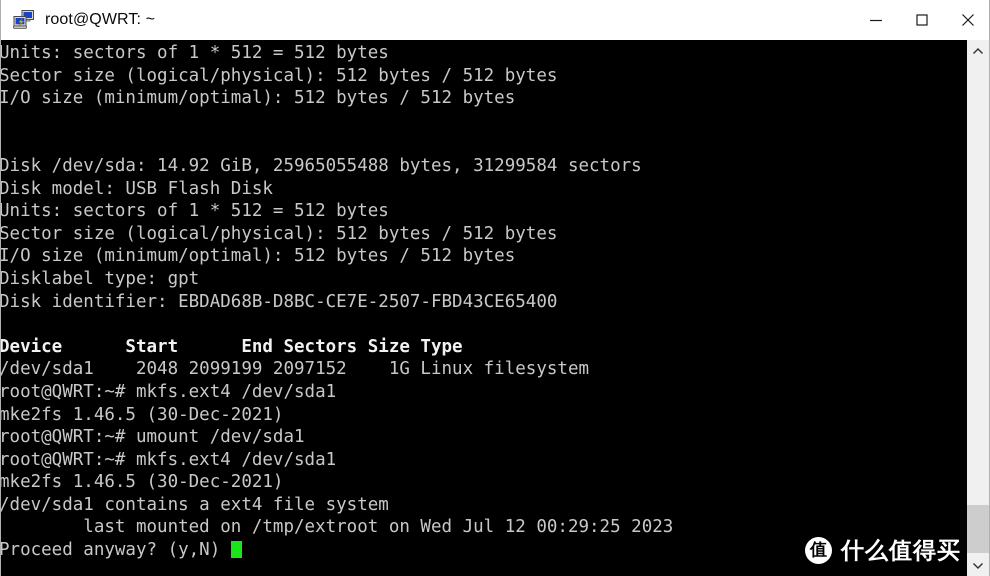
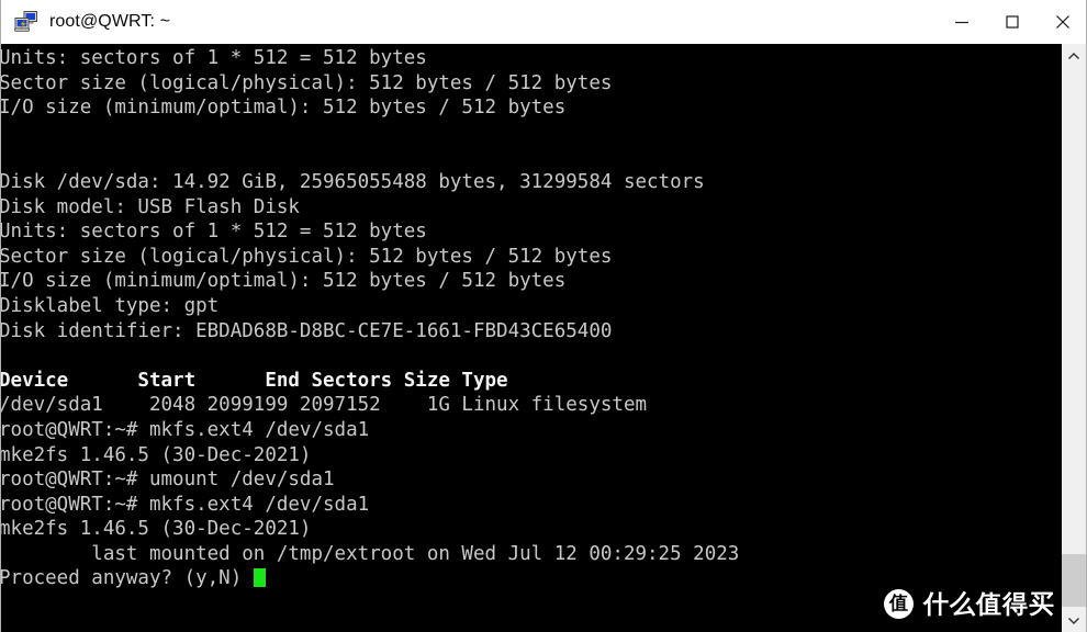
  root@QWRT: ~
  Units: sectors of 1 * 512 = 512 bytes
  Sector size (logical/physical): 512 bytes / 512 bytes
  I/O size (minimum/optimal): 512 bytes / 512 bytes
  Disk /dev/sda: 14.92 GiB, 25965055488 bytes, 31299584 sectors
  Disk model: USB Flash Disk
  Units: sectors of 1 * 512 = 512 bytes
  Sector size (logical/physical): 512 bytes / 512 bytes
  I/O size (minimum/optimal): 512 bytes / 512 bytes
  Disklabel type: gpt
- Disk identifier: EBDAD68B-D8BC-CE7E-2507-FBD43CE65400
+ Disk identifier: EBDAD68B-D8BC-CE7E-1661-FBD43CE65400
  Device Start End Sectors Size Type
  /dev/sda1 2048 2099199 2097152 1G Linux filesystem
  root@QWRT:~# mkfs.ext4 /dev/sda1
  mke2fs 1.46.5 (30-Dec-2021)
  root@QWRT:~# umount /dev/sda1
  root@QWRT:~# mkfs.ext4 /dev/sda1
  mke2fs 1.46.5 (30-Dec-2021)
- /dev/sda1 contains a ext4 file system
  last mounted on /tmp/extroot on Wed Jul 12 00:29:25 2023
  Proceed anyway? (y,N)
  值
  什么值得买
